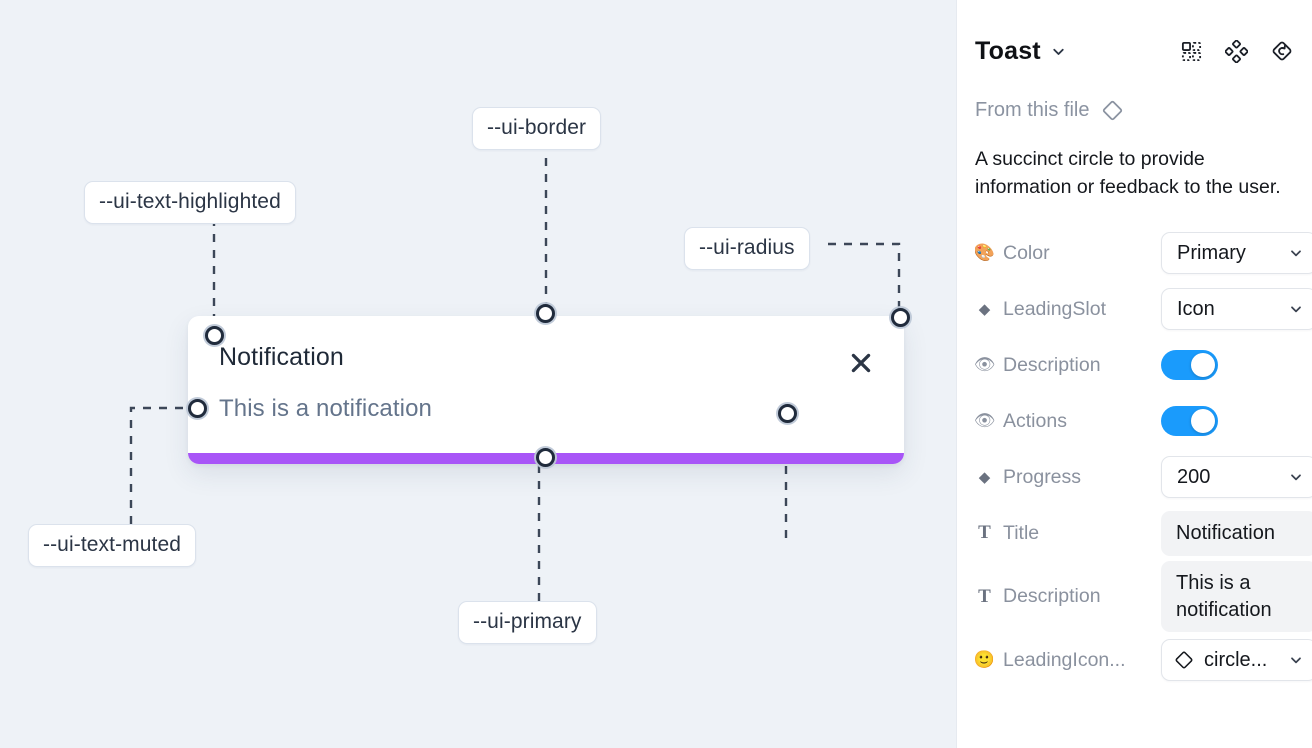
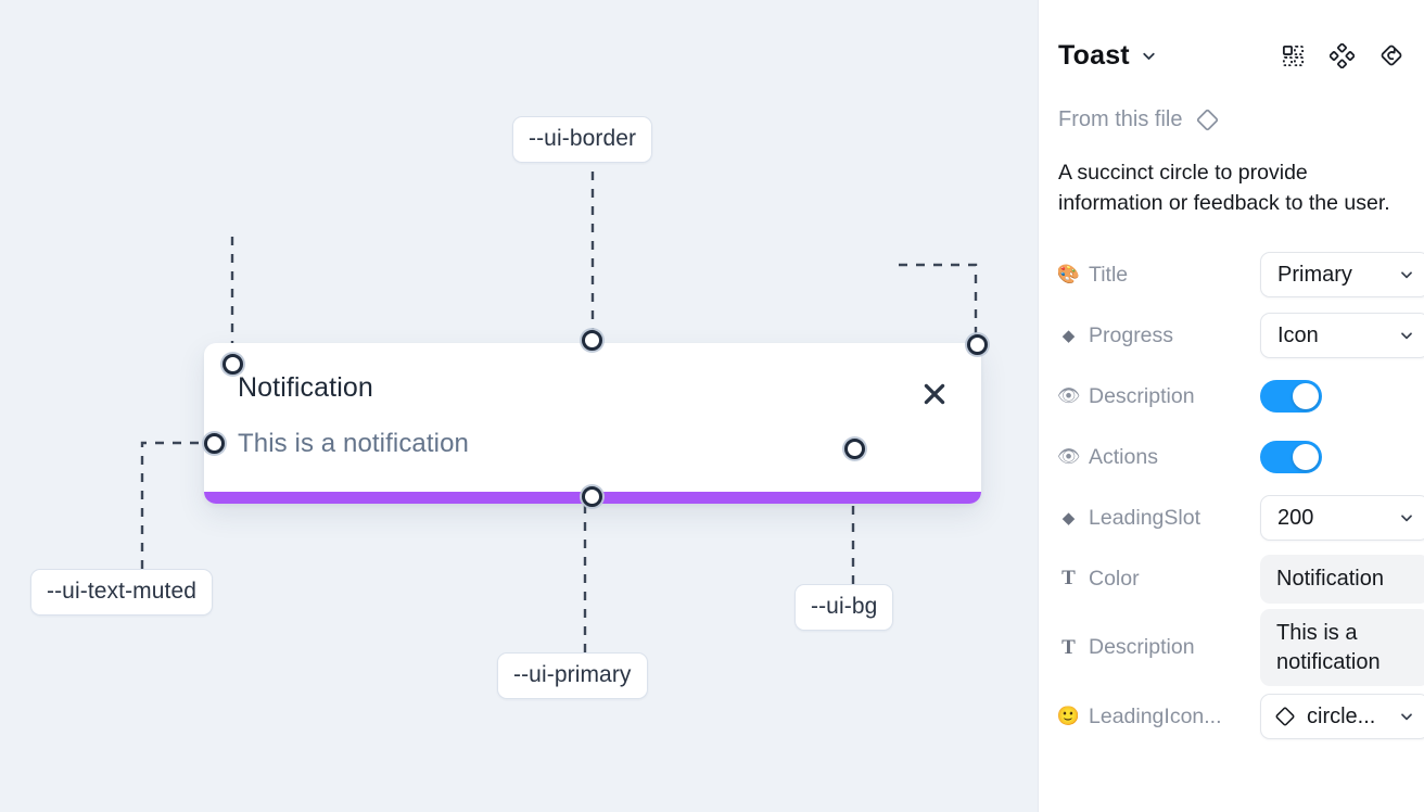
  Notification
  This is a notification
- --ui-text-highlighted
  --ui-border
- --ui-radius
  --ui-text-muted
  --ui-primary
+ --ui-bg
  Toast
  From this file
  A succinct circle to provide information or feedback to the user.
  🎨
- Color
+ Title
  Primary
  ◆
- LeadingSlot
+ Progress
  Icon
  👁
  Description
  👁
  Actions
  ◆
- Progress
+ LeadingSlot
  200
  T
- Title
+ Color
  Notification
  T
  Description
  This is a notification
  🙂
  LeadingIcon...
  circle...
